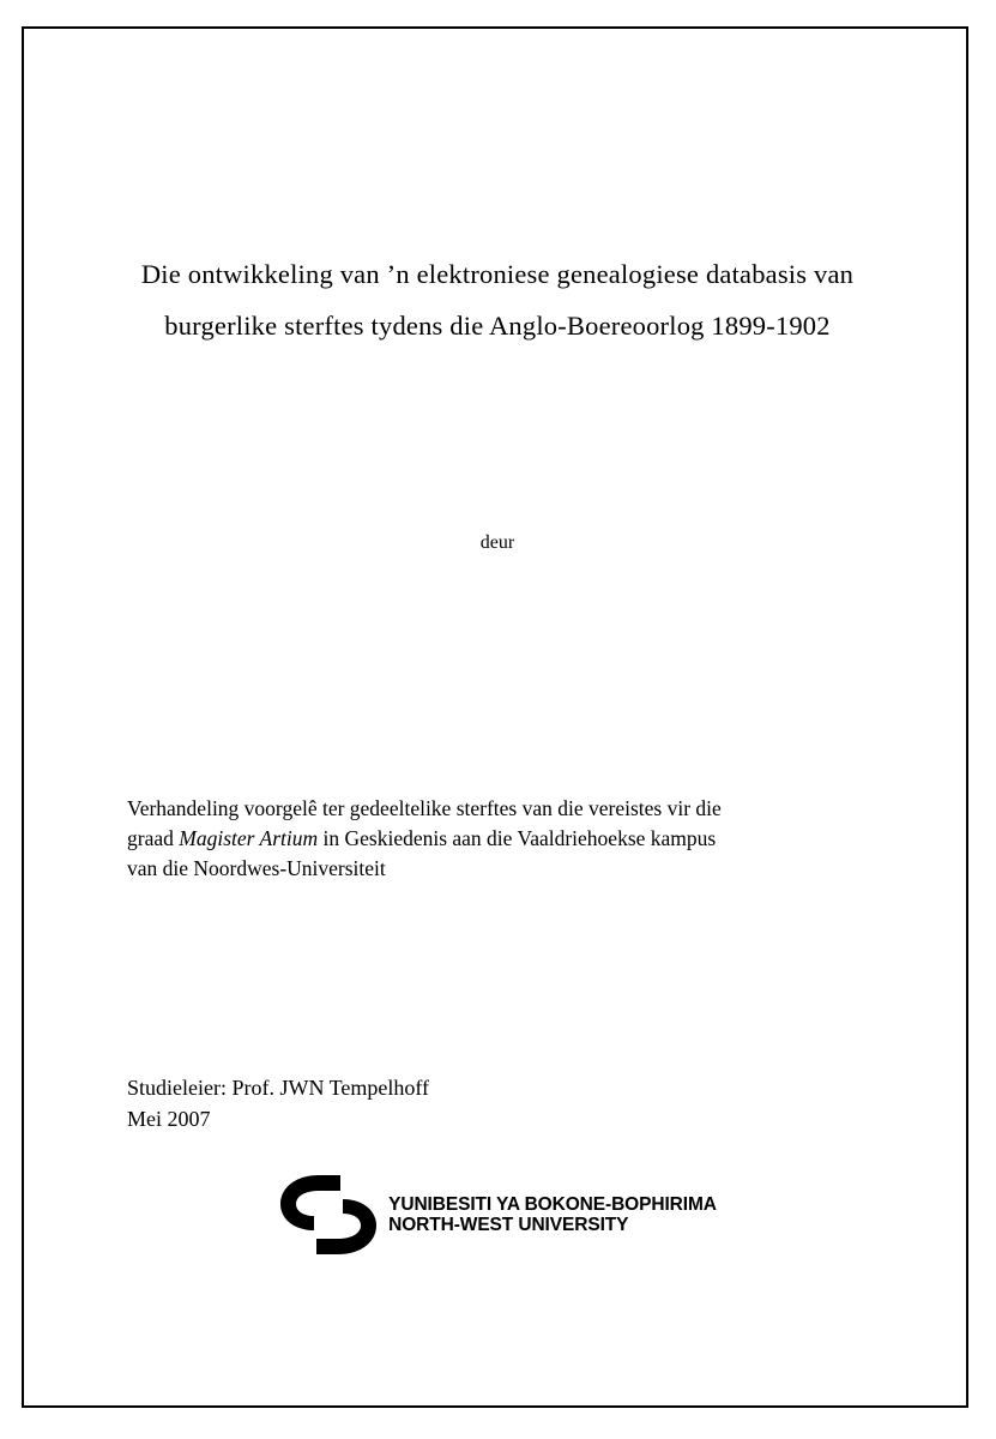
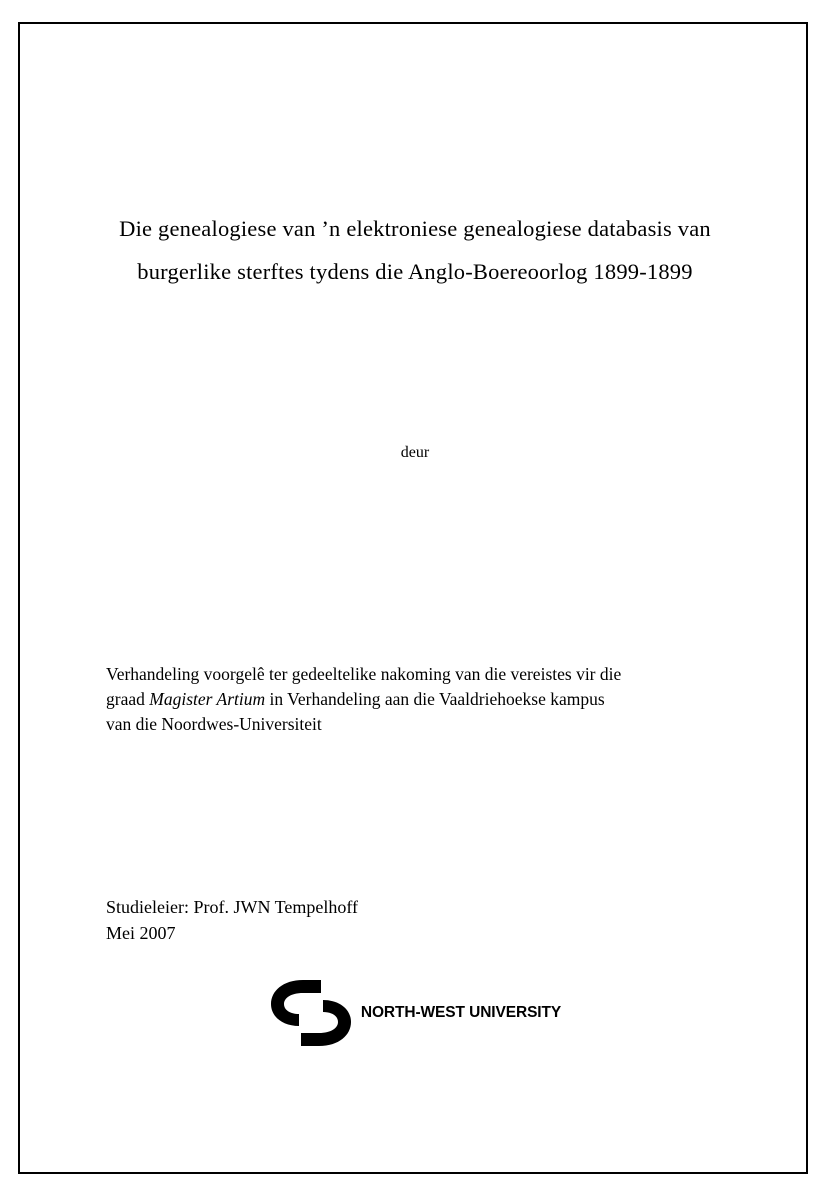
- Die ontwikkeling van ’n elektroniese genealogiese databasis van
+ Die genealogiese van ’n elektroniese genealogiese databasis van
- burgerlike sterftes tydens die Anglo-Boereoorlog 1899-1902
+ burgerlike sterftes tydens die Anglo-Boereoorlog 1899-1899
  deur
- Verhandeling voorgelê ter gedeeltelike sterftes van die vereistes vir die
+ Verhandeling voorgelê ter gedeeltelike nakoming van die vereistes vir die
- graad Magister Artium in Geskiedenis aan die Vaaldriehoekse kampus
+ graad Magister Artium in Verhandeling aan die Vaaldriehoekse kampus
  van die Noordwes-Universiteit
  Studieleier: Prof. JWN Tempelhoff
  Mei 2007
- YUNIBESITI YA BOKONE-BOPHIRIMA
  NORTH-WEST UNIVERSITY
